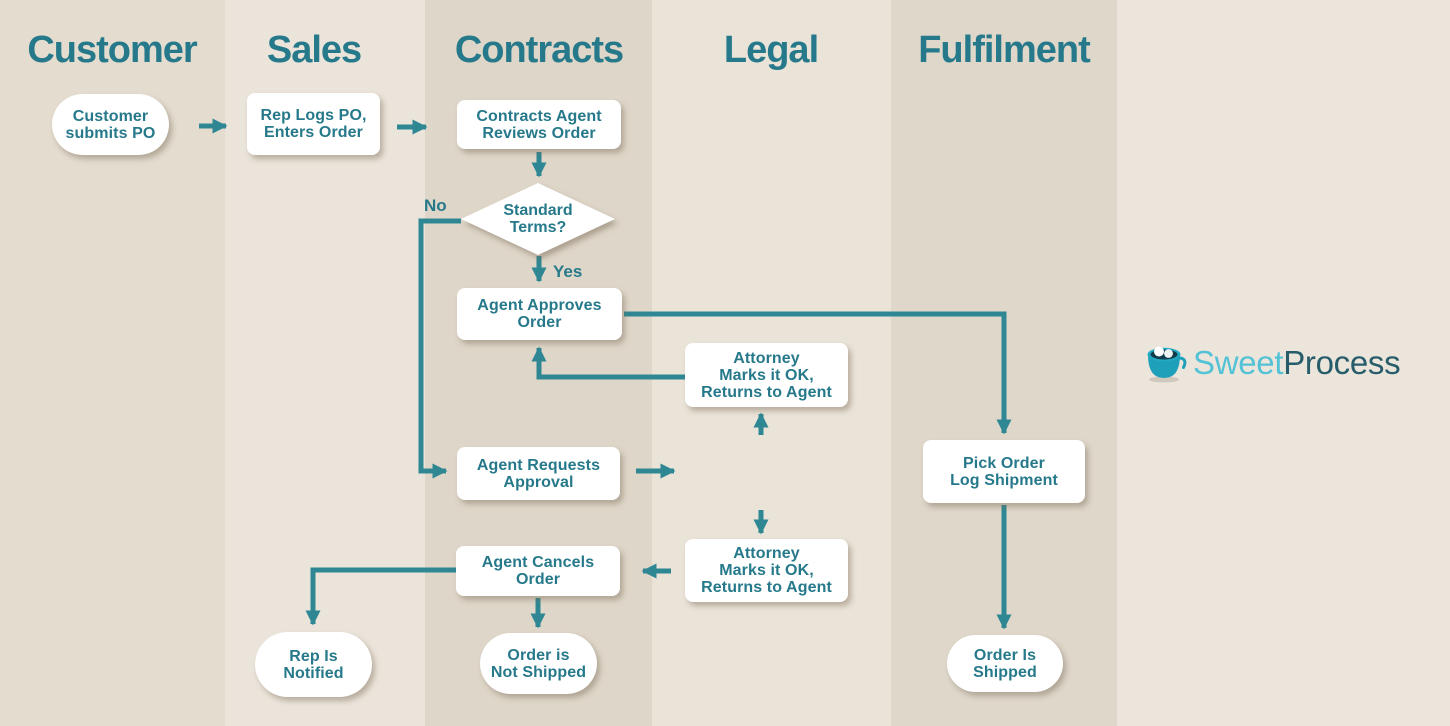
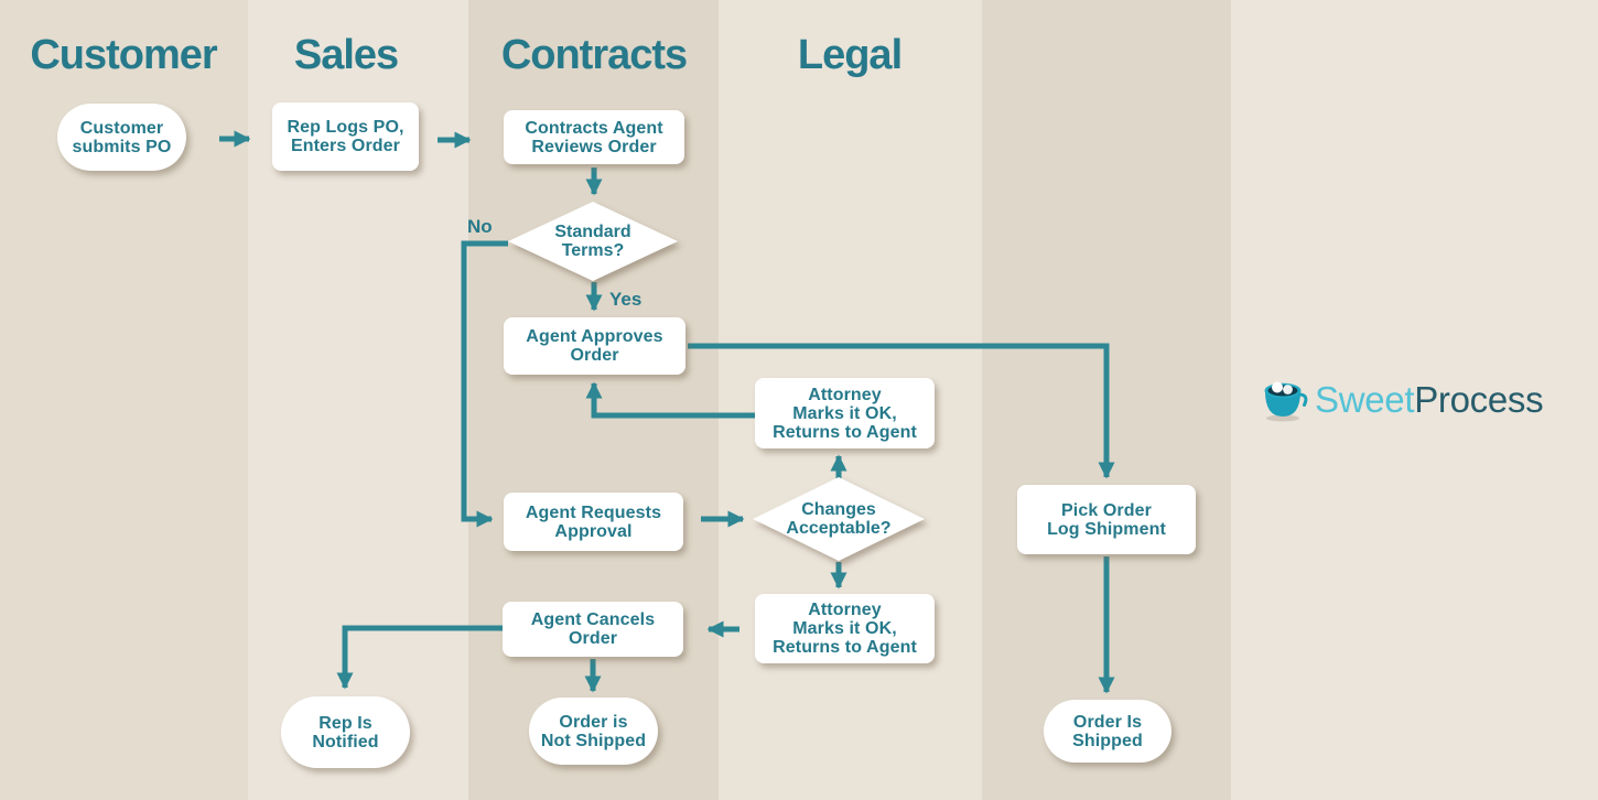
  Customer
  Sales
  Contracts
  Legal
- Fulfilment
  No
  Yes
  Customer
  submits PO
  Rep Logs PO,
  Enters Order
  Contracts Agent
  Reviews Order
  Standard
  Terms?
  Agent Approves
  Order
  Attorney
  Marks it OK,
  Returns to Agent
  Agent Requests
  Approval
+ Changes
+ Acceptable?
  Attorney
  Marks it OK,
  Returns to Agent
  Agent Cancels
  Order
  Pick Order
  Log Shipment
  Rep Is
  Notified
  Order is
  Not Shipped
  Order Is
  Shipped
  SweetProcess
